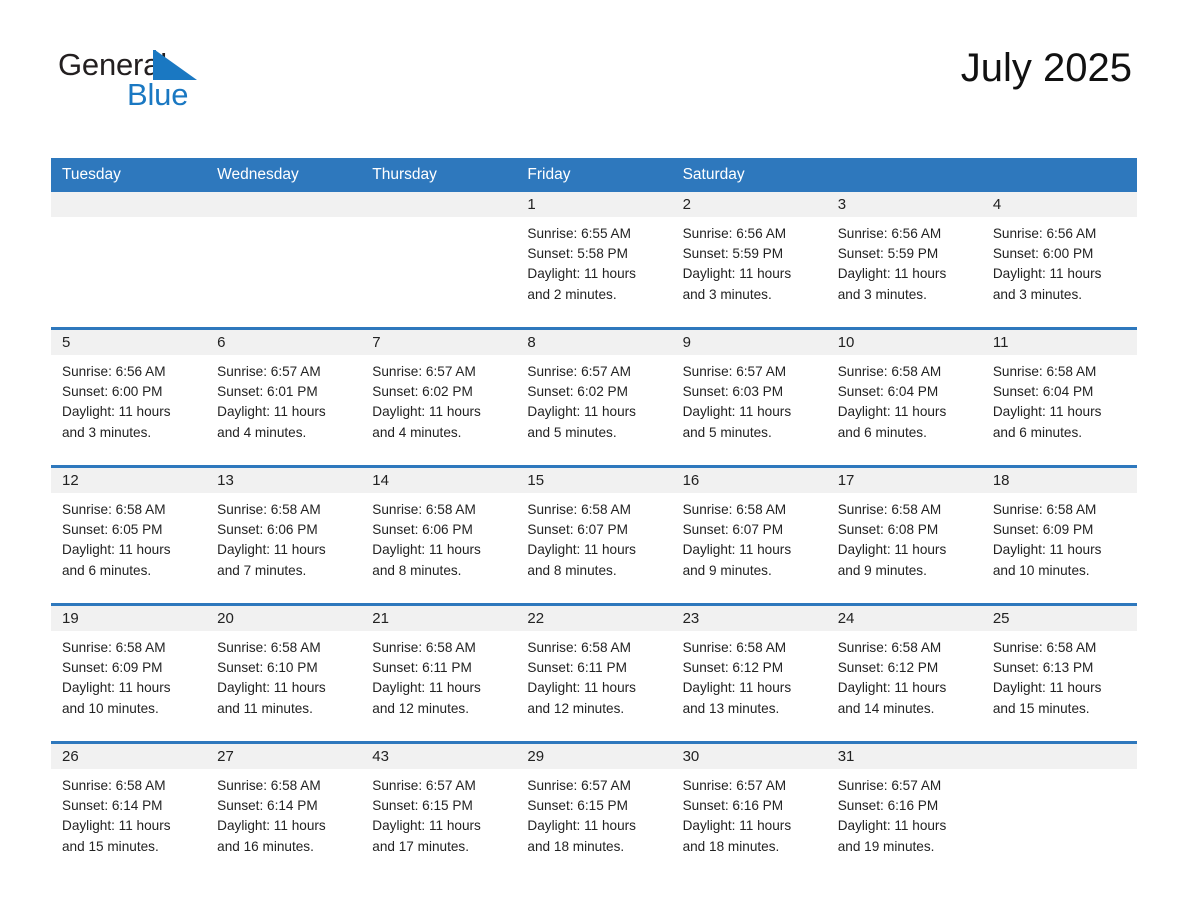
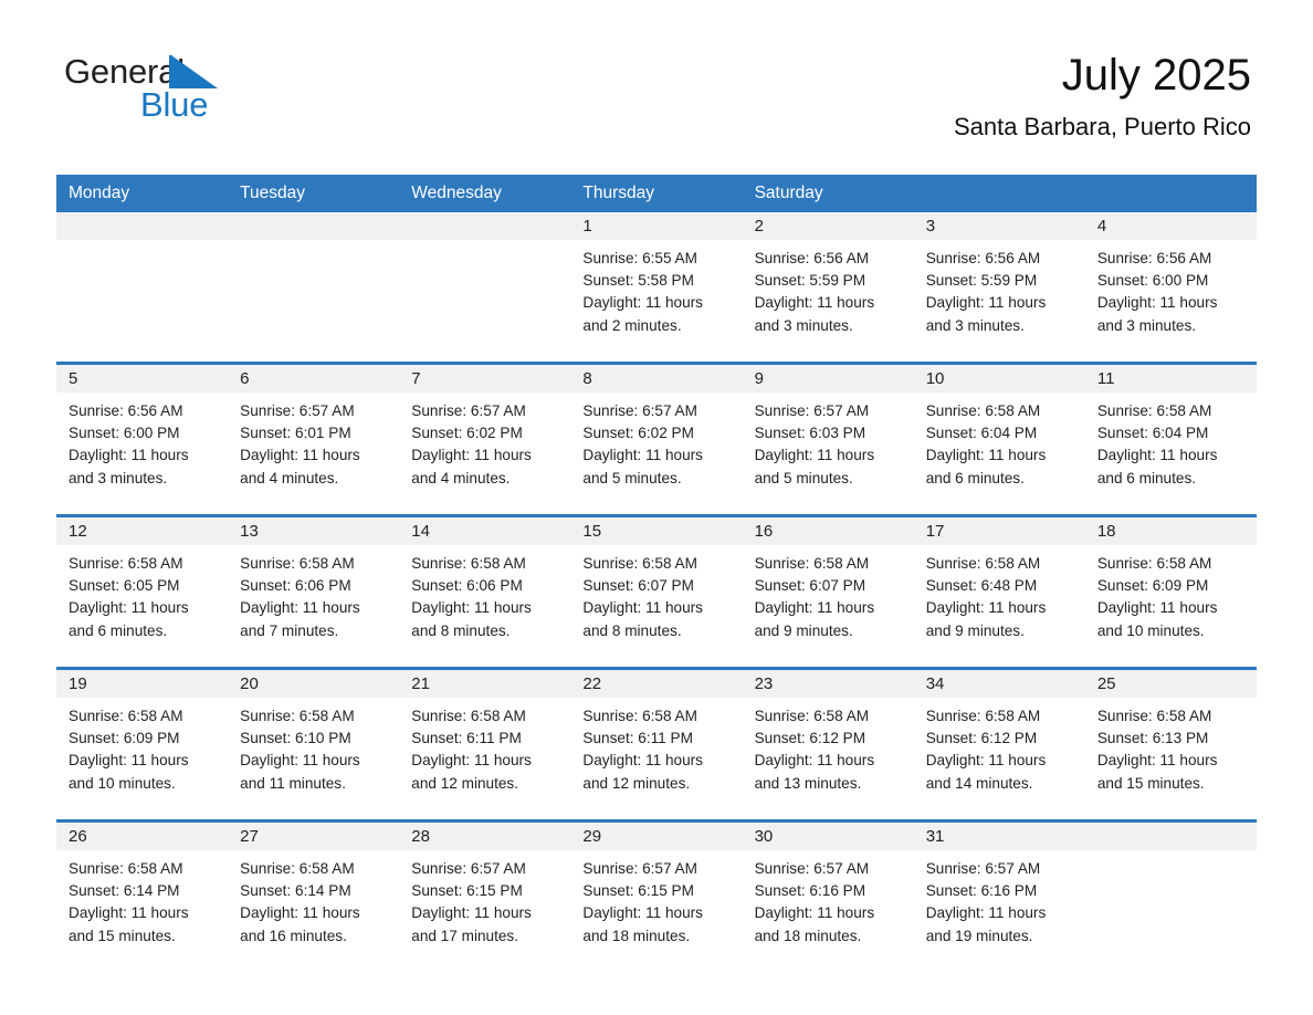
  Genera
  Blue
  July 2025
+ Santa Barbara, Puerto Rico
+ Monday
  Tuesday
  Wednesday
  Thursday
- Friday
  Saturday
  1
  Sunrise: 6:55 AM
  Sunset: 5:58 PM
  Daylight: 11 hours
  and 2 minutes.
  2
  Sunrise: 6:56 AM
  Sunset: 5:59 PM
  Daylight: 11 hours
  and 3 minutes.
  3
  Sunrise: 6:56 AM
  Sunset: 5:59 PM
  Daylight: 11 hours
  and 3 minutes.
  4
  Sunrise: 6:56 AM
  Sunset: 6:00 PM
  Daylight: 11 hours
  and 3 minutes.
  5
  Sunrise: 6:56 AM
  Sunset: 6:00 PM
  Daylight: 11 hours
  and 3 minutes.
  6
  Sunrise: 6:57 AM
  Sunset: 6:01 PM
  Daylight: 11 hours
  and 4 minutes.
  7
  Sunrise: 6:57 AM
  Sunset: 6:02 PM
  Daylight: 11 hours
  and 4 minutes.
  8
  Sunrise: 6:57 AM
  Sunset: 6:02 PM
  Daylight: 11 hours
  and 5 minutes.
  9
  Sunrise: 6:57 AM
  Sunset: 6:03 PM
  Daylight: 11 hours
  and 5 minutes.
  10
  Sunrise: 6:58 AM
  Sunset: 6:04 PM
  Daylight: 11 hours
  and 6 minutes.
  11
  Sunrise: 6:58 AM
  Sunset: 6:04 PM
  Daylight: 11 hours
  and 6 minutes.
  12
  Sunrise: 6:58 AM
  Sunset: 6:05 PM
  Daylight: 11 hours
  and 6 minutes.
  13
  Sunrise: 6:58 AM
  Sunset: 6:06 PM
  Daylight: 11 hours
  and 7 minutes.
  14
  Sunrise: 6:58 AM
  Sunset: 6:06 PM
  Daylight: 11 hours
  and 8 minutes.
  15
  Sunrise: 6:58 AM
  Sunset: 6:07 PM
  Daylight: 11 hours
  and 8 minutes.
  16
  Sunrise: 6:58 AM
  Sunset: 6:07 PM
  Daylight: 11 hours
  and 9 minutes.
  17
  Sunrise: 6:58 AM
- Sunset: 6:08 PM
+ Sunset: 6:48 PM
  Daylight: 11 hours
  and 9 minutes.
  18
  Sunrise: 6:58 AM
  Sunset: 6:09 PM
  Daylight: 11 hours
  and 10 minutes.
  19
  Sunrise: 6:58 AM
  Sunset: 6:09 PM
  Daylight: 11 hours
  and 10 minutes.
  20
  Sunrise: 6:58 AM
  Sunset: 6:10 PM
  Daylight: 11 hours
  and 11 minutes.
  21
  Sunrise: 6:58 AM
  Sunset: 6:11 PM
  Daylight: 11 hours
  and 12 minutes.
  22
  Sunrise: 6:58 AM
  Sunset: 6:11 PM
  Daylight: 11 hours
  and 12 minutes.
  23
  Sunrise: 6:58 AM
  Sunset: 6:12 PM
  Daylight: 11 hours
  and 13 minutes.
- 24
+ 34
  Sunrise: 6:58 AM
  Sunset: 6:12 PM
  Daylight: 11 hours
  and 14 minutes.
  25
  Sunrise: 6:58 AM
  Sunset: 6:13 PM
  Daylight: 11 hours
  and 15 minutes.
  26
  Sunrise: 6:58 AM
  Sunset: 6:14 PM
  Daylight: 11 hours
  and 15 minutes.
  27
  Sunrise: 6:58 AM
  Sunset: 6:14 PM
  Daylight: 11 hours
  and 16 minutes.
- 43
+ 28
  Sunrise: 6:57 AM
  Sunset: 6:15 PM
  Daylight: 11 hours
  and 17 minutes.
  29
  Sunrise: 6:57 AM
  Sunset: 6:15 PM
  Daylight: 11 hours
  and 18 minutes.
  30
  Sunrise: 6:57 AM
  Sunset: 6:16 PM
  Daylight: 11 hours
  and 18 minutes.
  31
  Sunrise: 6:57 AM
  Sunset: 6:16 PM
  Daylight: 11 hours
  and 19 minutes.
